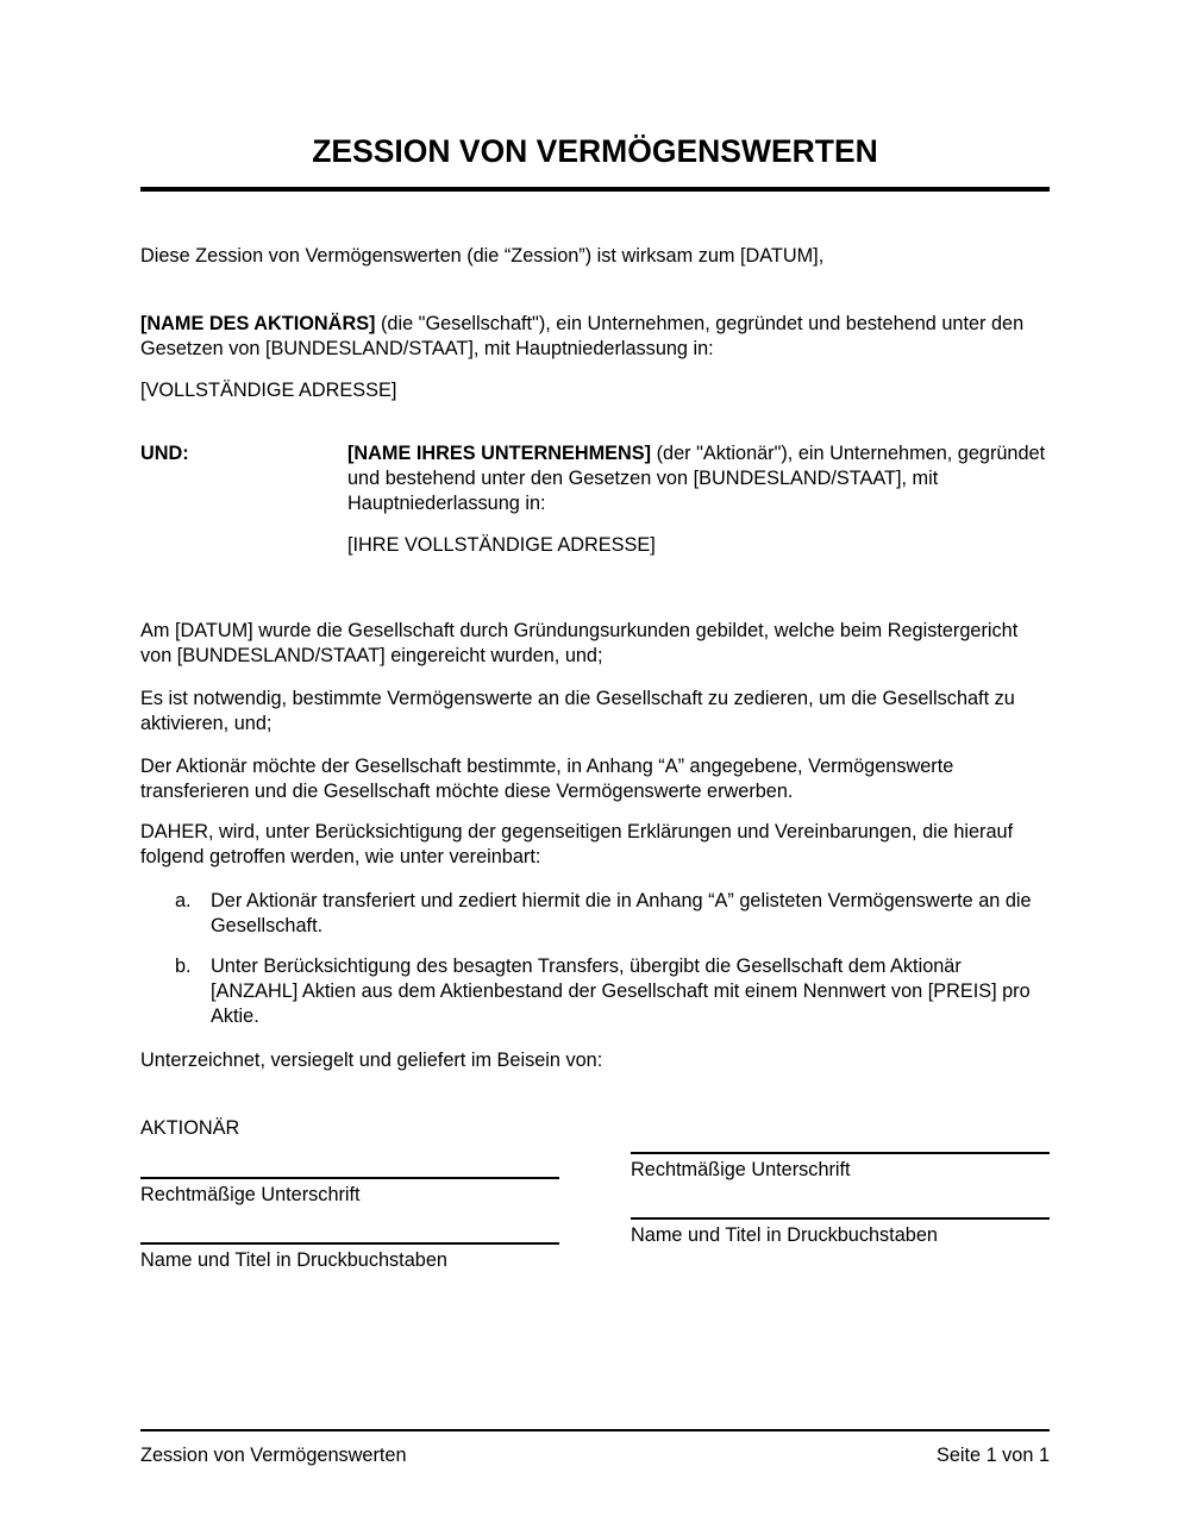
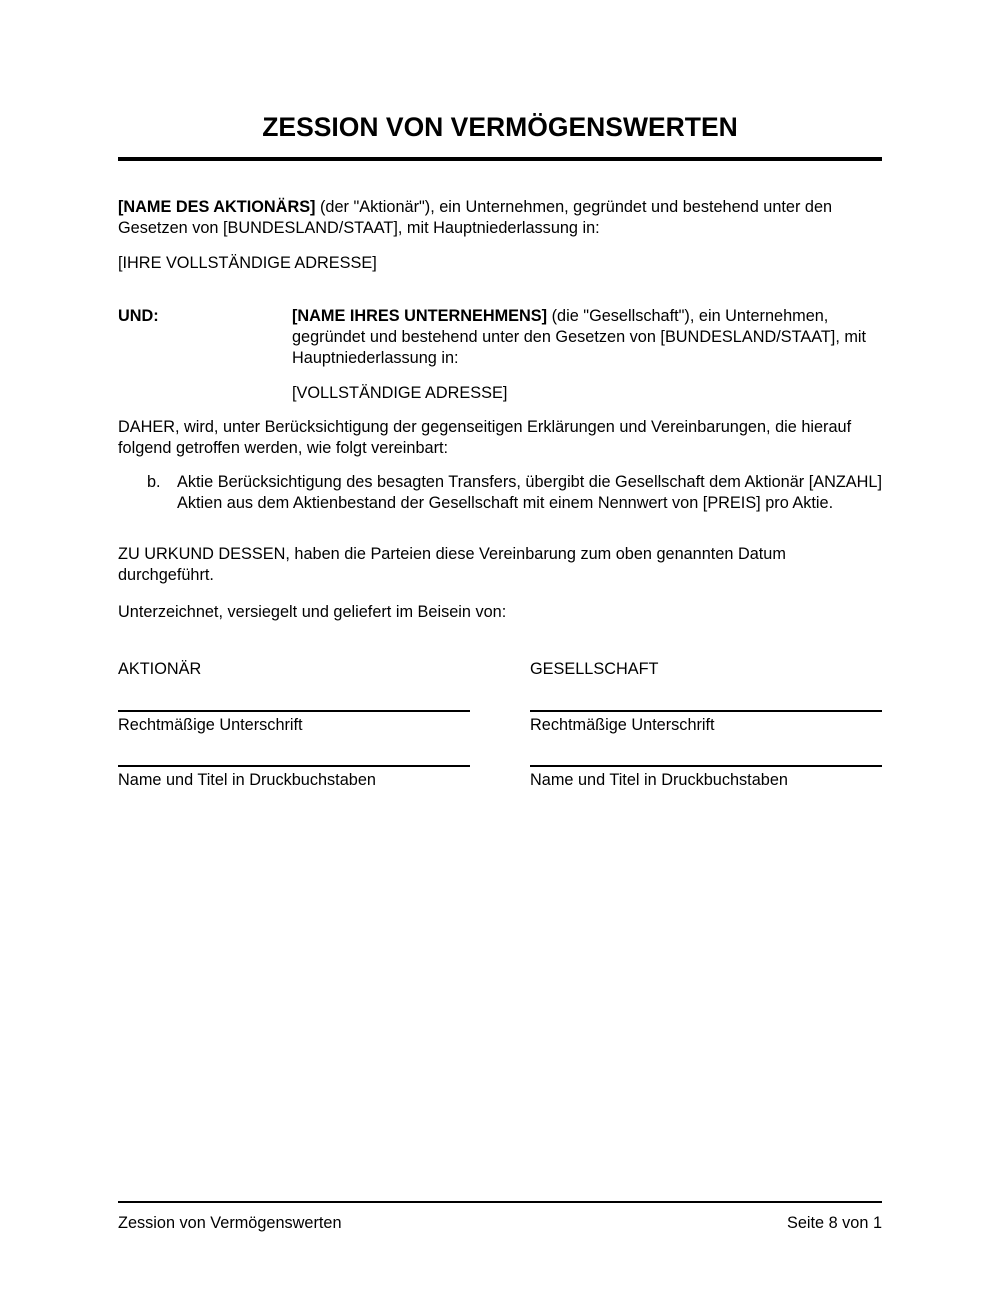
  ZESSION VON VERMÖGENSWERTEN
- Diese Zession von Vermögenswerten (die “Zession”) ist wirksam zum [DATUM],
- [NAME DES AKTIONÄRS] (die "Gesellschaft"), ein Unternehmen, gegründet und bestehend unter den Gesetzen von [BUNDESLAND/STAAT], mit Hauptniederlassung in:
+ [NAME DES AKTIONÄRS] (der "Aktionär"), ein Unternehmen, gegründet und bestehend unter den Gesetzen von [BUNDESLAND/STAAT], mit Hauptniederlassung in:
- [VOLLSTÄNDIGE ADRESSE]
+ [IHRE VOLLSTÄNDIGE ADRESSE]
  UND:
- [NAME IHRES UNTERNEHMENS] (der "Aktionär"), ein Unternehmen, gegründet und bestehend unter den Gesetzen von [BUNDESLAND/STAAT], mit Hauptniederlassung in:
+ [NAME IHRES UNTERNEHMENS] (die "Gesellschaft"), ein Unternehmen, gegründet und bestehend unter den Gesetzen von [BUNDESLAND/STAAT], mit Hauptniederlassung in:
- [IHRE VOLLSTÄNDIGE ADRESSE]
+ [VOLLSTÄNDIGE ADRESSE]
- Am [DATUM] wurde die Gesellschaft durch Gründungsurkunden gebildet, welche beim Registergericht von [BUNDESLAND/STAAT] eingereicht wurden, und;
- Es ist notwendig, bestimmte Vermögenswerte an die Gesellschaft zu zedieren, um die Gesellschaft zu aktivieren, und;
- Der Aktionär möchte der Gesellschaft bestimmte, in Anhang “A” angegebene, Vermögenswerte transferieren und die Gesellschaft möchte diese Vermögenswerte erwerben.
- DAHER, wird, unter Berücksichtigung der gegenseitigen Erklärungen und Vereinbarungen, die hierauf folgend getroffen werden, wie unter vereinbart:
+ DAHER, wird, unter Berücksichtigung der gegenseitigen Erklärungen und Vereinbarungen, die hierauf folgend getroffen werden, wie folgt vereinbart:
- a.
- Der Aktionär transferiert und zediert hiermit die in Anhang “A” gelisteten Vermögenswerte an die Gesellschaft.
  b.
- Unter Berücksichtigung des besagten Transfers, übergibt die Gesellschaft dem Aktionär [ANZAHL] Aktien aus dem Aktienbestand der Gesellschaft mit einem Nennwert von [PREIS] pro Aktie.
+ Aktie Berücksichtigung des besagten Transfers, übergibt die Gesellschaft dem Aktionär [ANZAHL] Aktien aus dem Aktienbestand der Gesellschaft mit einem Nennwert von [PREIS] pro Aktie.
+ ZU URKUND DESSEN, haben die Parteien diese Vereinbarung zum oben genannten Datum durchgeführt.
  Unterzeichnet, versiegelt und geliefert im Beisein von:
  AKTIONÄR
  Rechtmäßige Unterschrift
  Name und Titel in Druckbuchstaben
+ GESELLSCHAFT
  Rechtmäßige Unterschrift
  Name und Titel in Druckbuchstaben
  Zession von Vermögenswerten
- Seite 1 von 1
+ Seite 8 von 1
